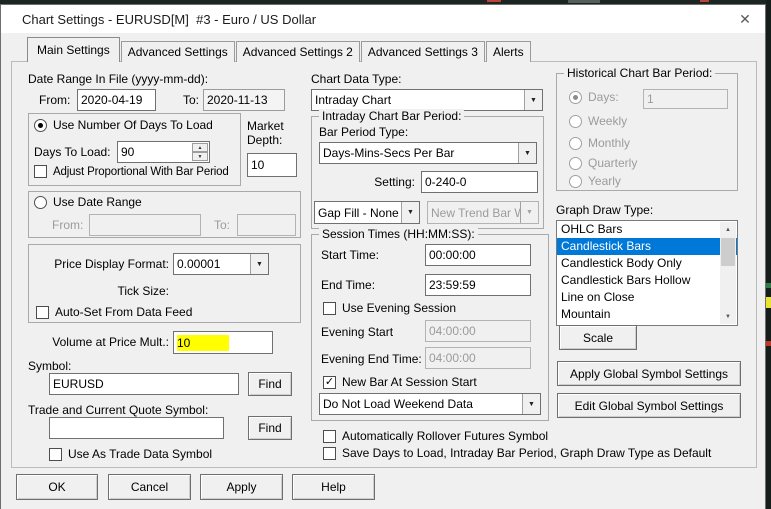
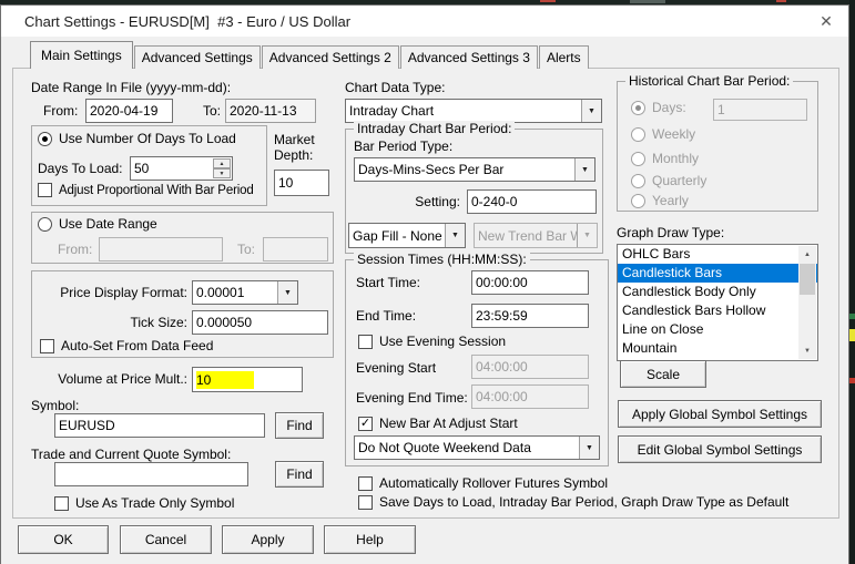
  Chart Settings - EURUSD[M] #3 - Euro / US Dollar
  ✕
  Main Settings
  Advanced Settings
  Advanced Settings 2
  Advanced Settings 3
  Alerts
  Date Range In File (yyyy-mm-dd):
  From:
  2020-04-19
  To:
  2020-11-13
  Use Number Of Days To Load
  Days To Load:
- 90
+ 50
  Adjust Proportional With Bar Period
  Market Depth:
  10
  Use Date Range
  From:
  To:
  Price Display Format:
  0.00001
  Tick Size:
+ 0.000050
  Auto-Set From Data Feed
  Volume at Price Mult.:
  10
  Symbol:
  EURUSD
  Find
  Trade and Current Quote Symbol:
  Find
- Use As Trade Data Symbol
+ Use As Trade Only Symbol
  Chart Data Type:
  Intraday Chart
  Intraday Chart Bar Period:
  Bar Period Type:
  Days-Mins-Secs Per Bar
  Setting:
  0-240-0
  Gap Fill - None
  New Trend Bar
  Session Times (HH:MM:SS):
  Start Time:
  00:00:00
  End Time:
  23:59:59
  Use Evening Session
  Evening Start
  04:00:00
  Evening End Time:
  04:00:00
  ✓
- New Bar At Session Start
+ New Bar At Adjust Start
- Do Not Load Weekend Data
+ Do Not Quote Weekend Data
  Automatically Rollover Futures Symbol
  Save Days to Load, Intraday Bar Period, Graph Draw Type as Default
  Historical Chart Bar Period:
  Days:
  1
  Weekly
  Monthly
  Quarterly
  Yearly
  Graph Draw Type:
  OHLC Bars
  Candlestick Bars
  Candlestick Body Only
  Candlestick Bars Hollow
  Line on Close
  Mountain
  Scale
  Apply Global Symbol Settings
  Edit Global Symbol Settings
  OK
  Cancel
  Apply
  Help
